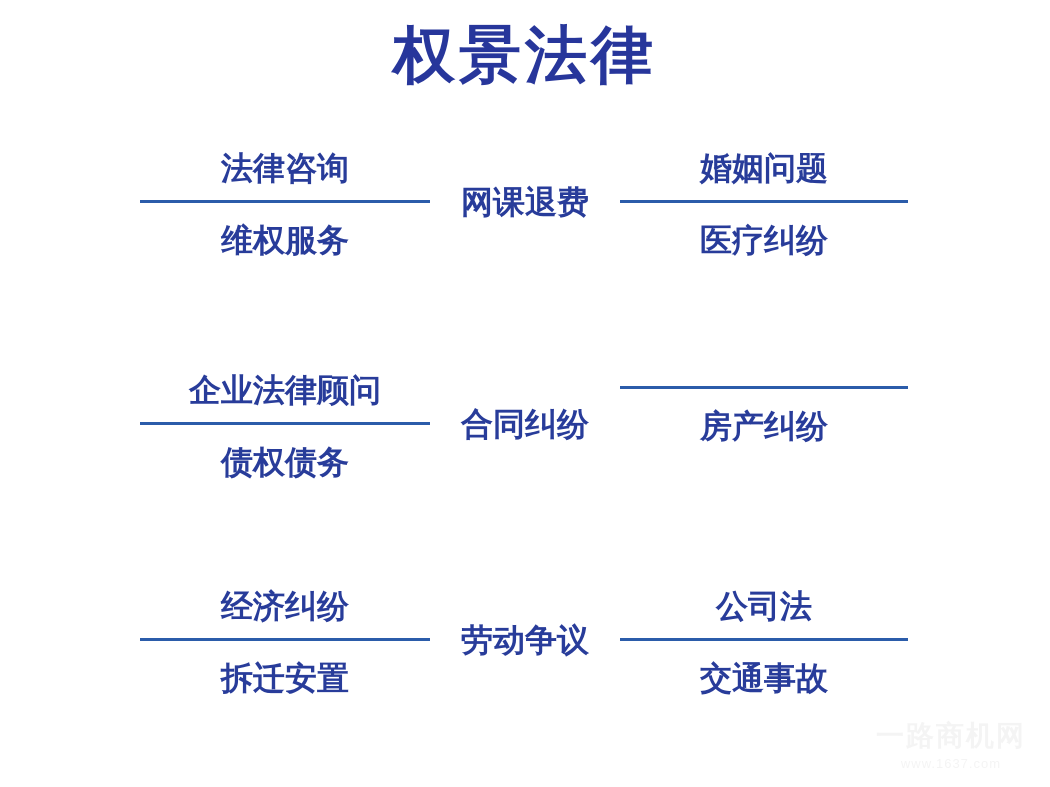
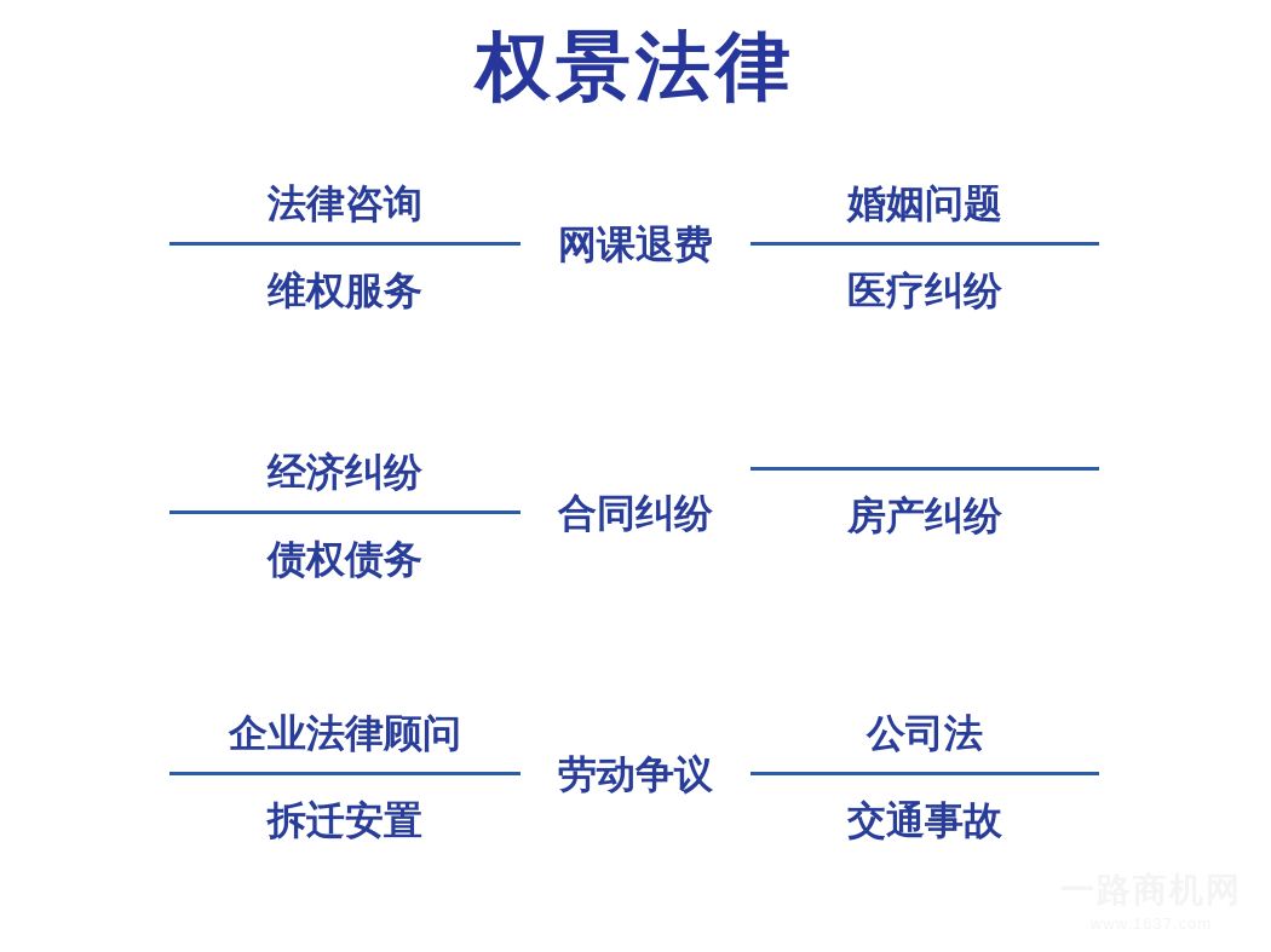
  权景法律
  法律咨询
  维权服务
  网课退费
  婚姻问题
  医疗纠纷
- 企业法律顾问
+ 经济纠纷
  债权债务
  合同纠纷
  房产纠纷
- 经济纠纷
+ 企业法律顾问
  拆迁安置
  劳动争议
  公司法
  交通事故
